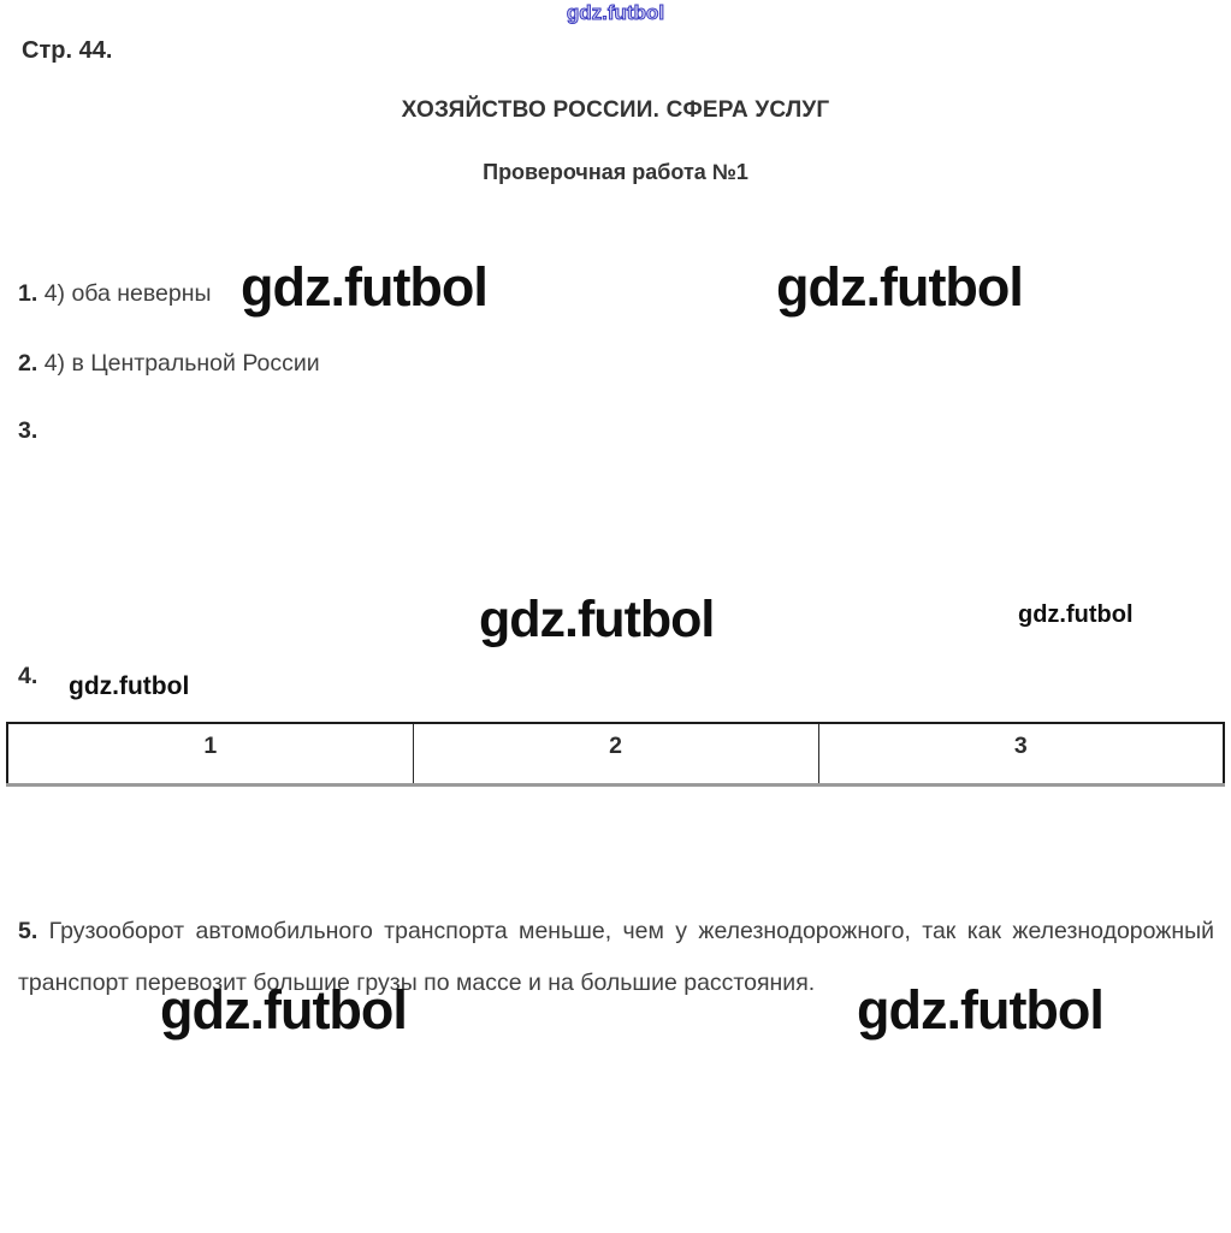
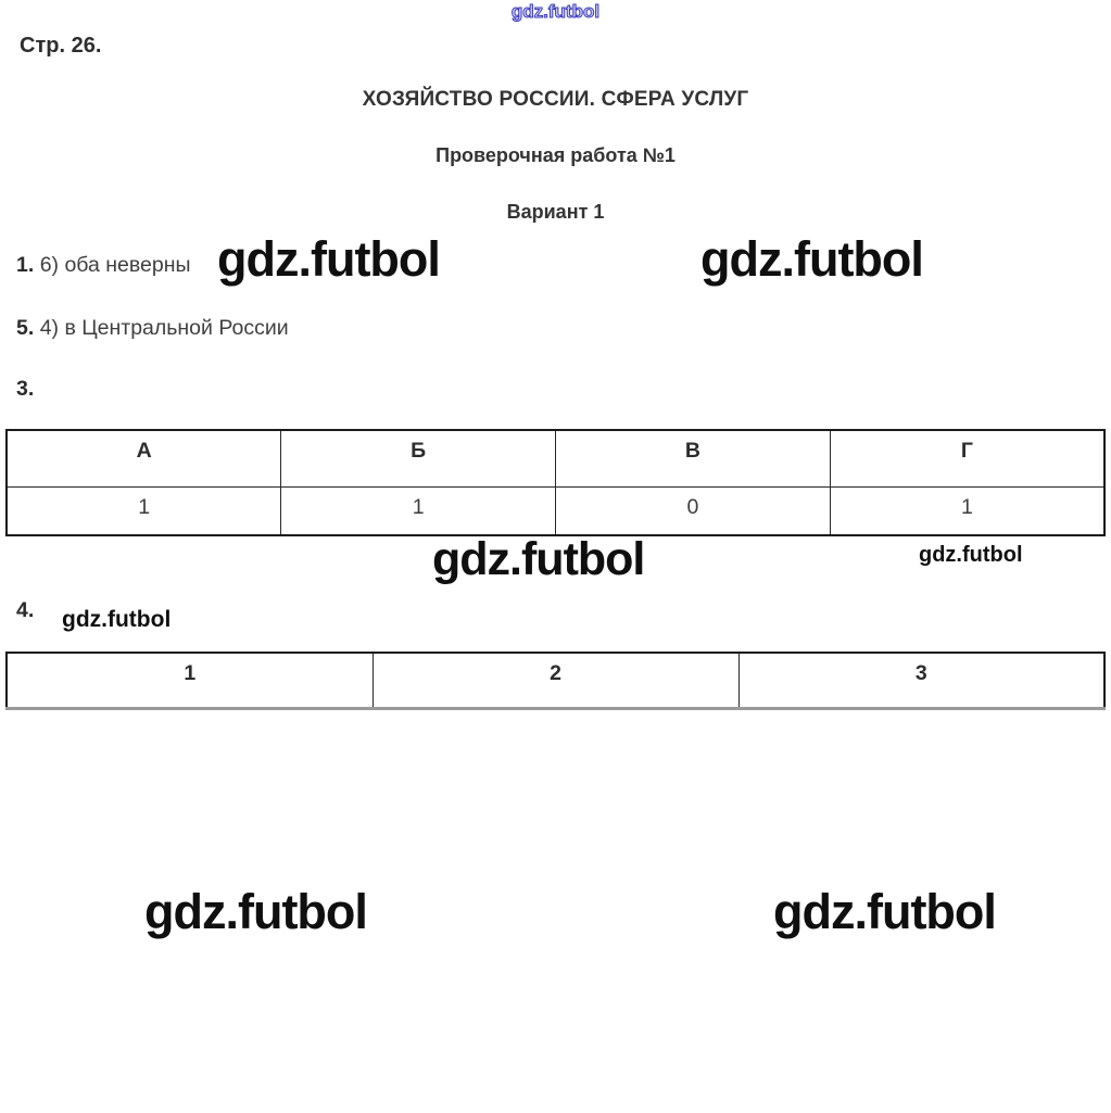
  gdz.futbol
  gdz.futbol
  gdz.futbol
  gdz.futbol
  gdz.futbol
  gdz.futbol
  gdz.futbol
  gdz.futbol
- Стр. 44.
+ Стр. 26.
  ХОЗЯЙСТВО РОССИИ. СФЕРА УСЛУГ
  Проверочная работа №1
+ Вариант 1
- 1. 4) оба неверны
+ 1. 6) оба неверны
- 2. 4) в Центральной России
+ 5. 4) в Центральной России
  3.
+ А	Б	В	Г
+ 1	1	0	1
  4.
  1	2	3
- 5. Грузооборот автомобильного транспорта меньше, чем у железнодорожного, так как железнодорожный транспорт перевозит большие грузы по массе и на большие расстояния.
